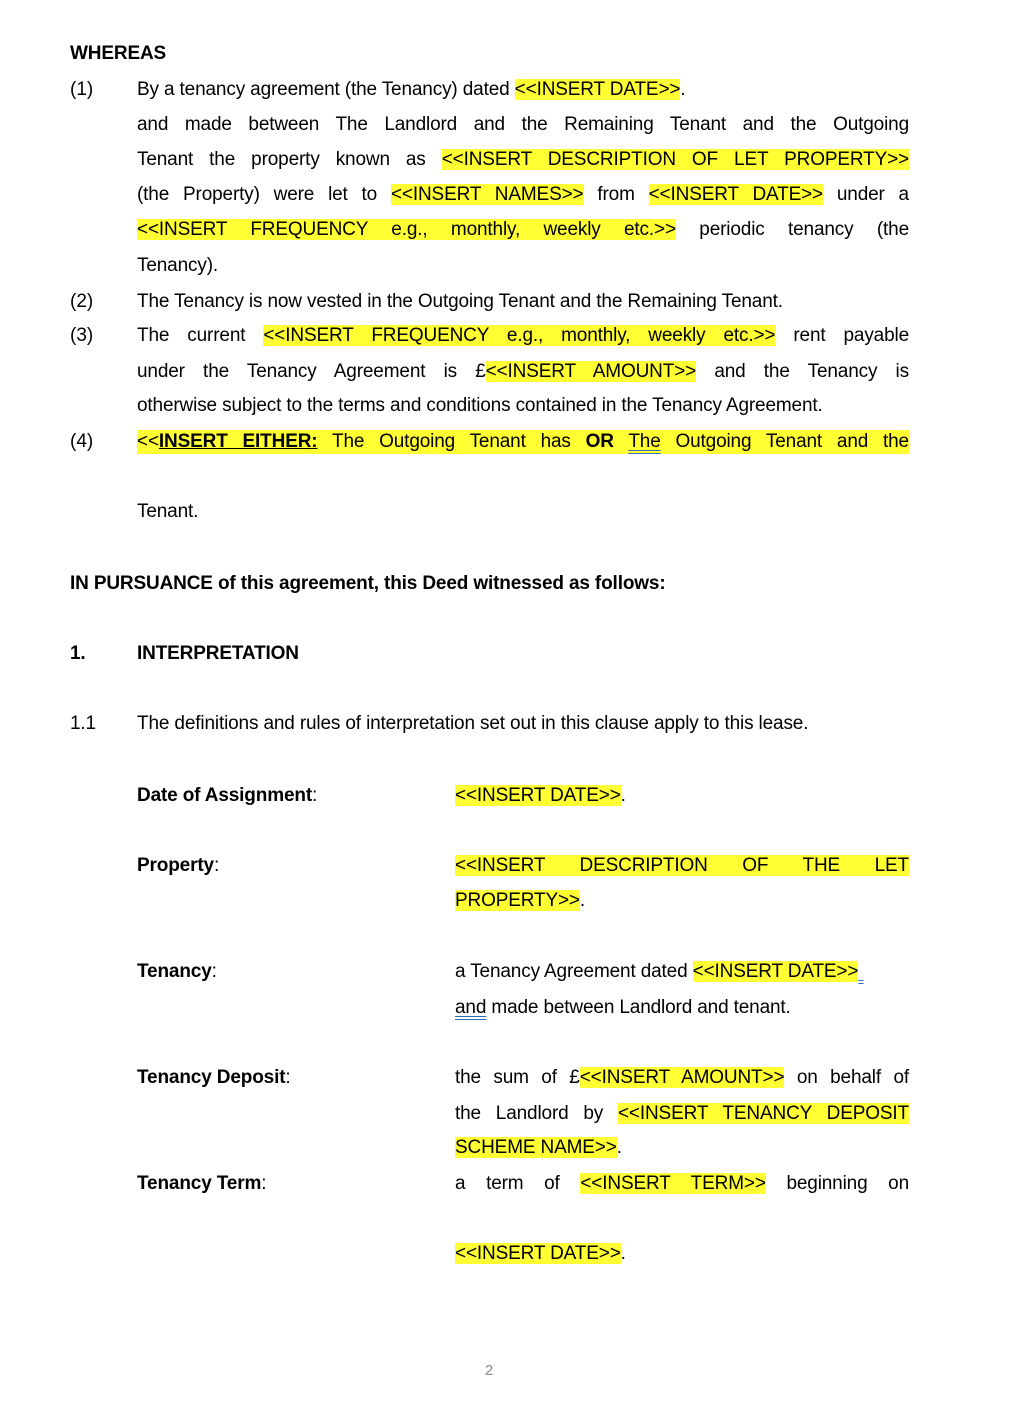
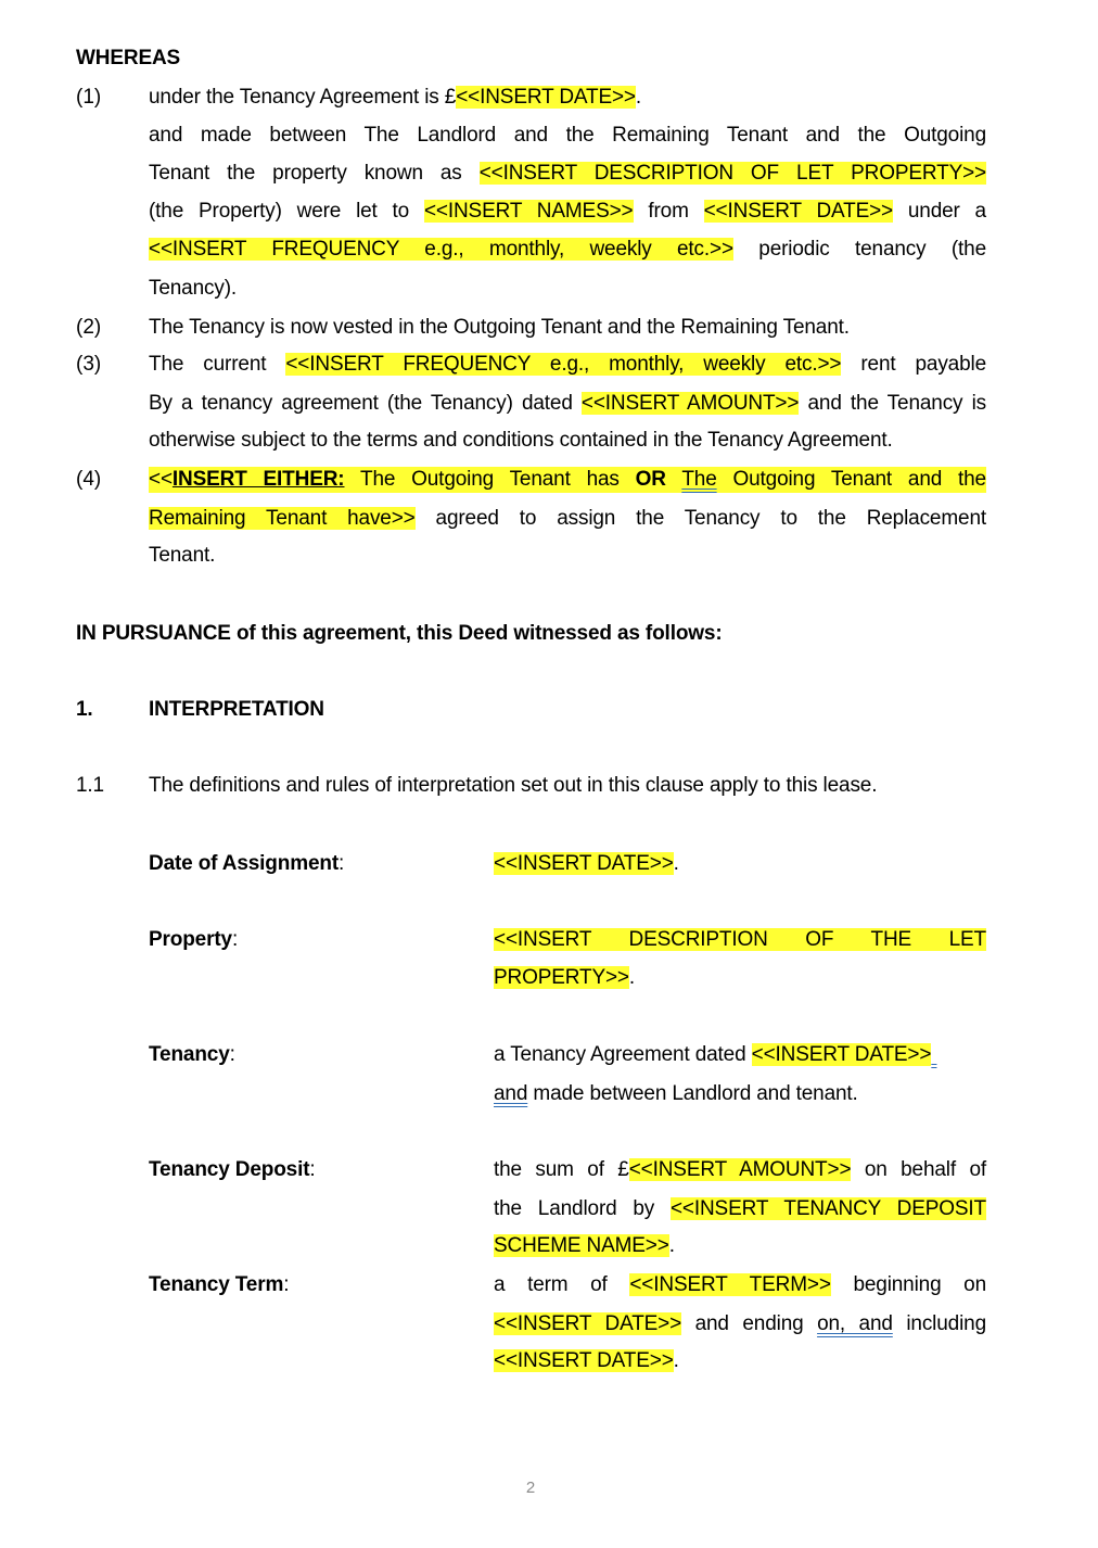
  WHEREAS
  (1)
- By a tenancy agreement (the Tenancy) dated <<INSERT DATE>>.
+ under the Tenancy Agreement is £<<INSERT DATE>>.
  and made between The Landlord and the Remaining Tenant and the Outgoing
  Tenant the property known as <<INSERT DESCRIPTION OF LET PROPERTY>>
  (the Property) were let to <<INSERT NAMES>> from <<INSERT DATE>> under a
  <<INSERT FREQUENCY e.g., monthly, weekly etc.>> periodic tenancy (the
  Tenancy).
  (2)
  The Tenancy is now vested in the Outgoing Tenant and the Remaining Tenant.
  (3)
  The current <<INSERT FREQUENCY e.g., monthly, weekly etc.>> rent payable
- under the Tenancy Agreement is £<<INSERT AMOUNT>> and the Tenancy is
+ By a tenancy agreement (the Tenancy) dated <<INSERT AMOUNT>> and the Tenancy is
  otherwise subject to the terms and conditions contained in the Tenancy Agreement.
  (4)
  <<INSERT EITHER: The Outgoing Tenant has OR The Outgoing Tenant and the
+ Remaining Tenant have>> agreed to assign the Tenancy to the Replacement
  Tenant.
  IN PURSUANCE of this agreement, this Deed witnessed as follows:
  1.
  INTERPRETATION
  1.1
  The definitions and rules of interpretation set out in this clause apply to this lease.
  Date of Assignment:
  <<INSERT DATE>>.
  Property:
  <<INSERT DESCRIPTION OF THE LET
  PROPERTY>>.
  Tenancy:
  a Tenancy Agreement dated <<INSERT DATE>>
  and made between Landlord and tenant.
  Tenancy Deposit:
  the sum of £<<INSERT AMOUNT>> on behalf of
  the Landlord by <<INSERT TENANCY DEPOSIT
  SCHEME NAME>>.
  Tenancy Term:
  a term of <<INSERT TERM>> beginning on
+ <<INSERT DATE>> and ending on, and including
  <<INSERT DATE>>.
  2
